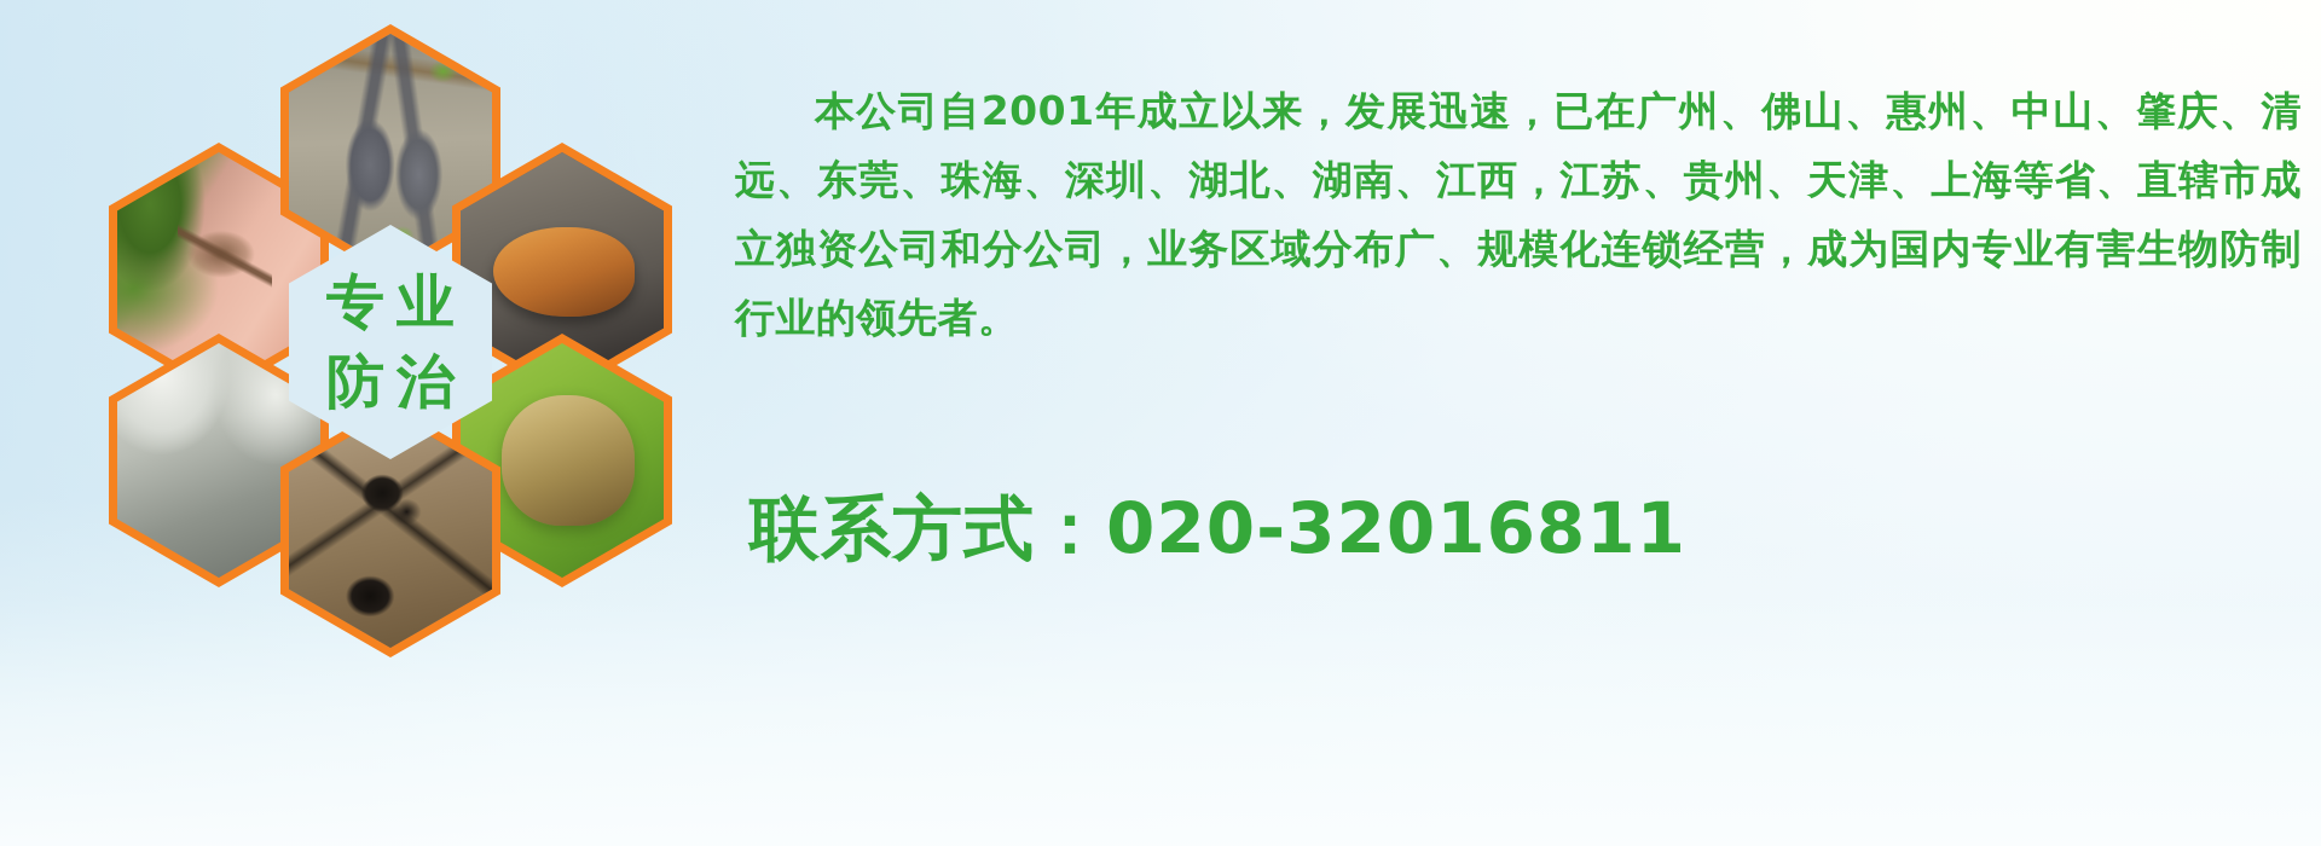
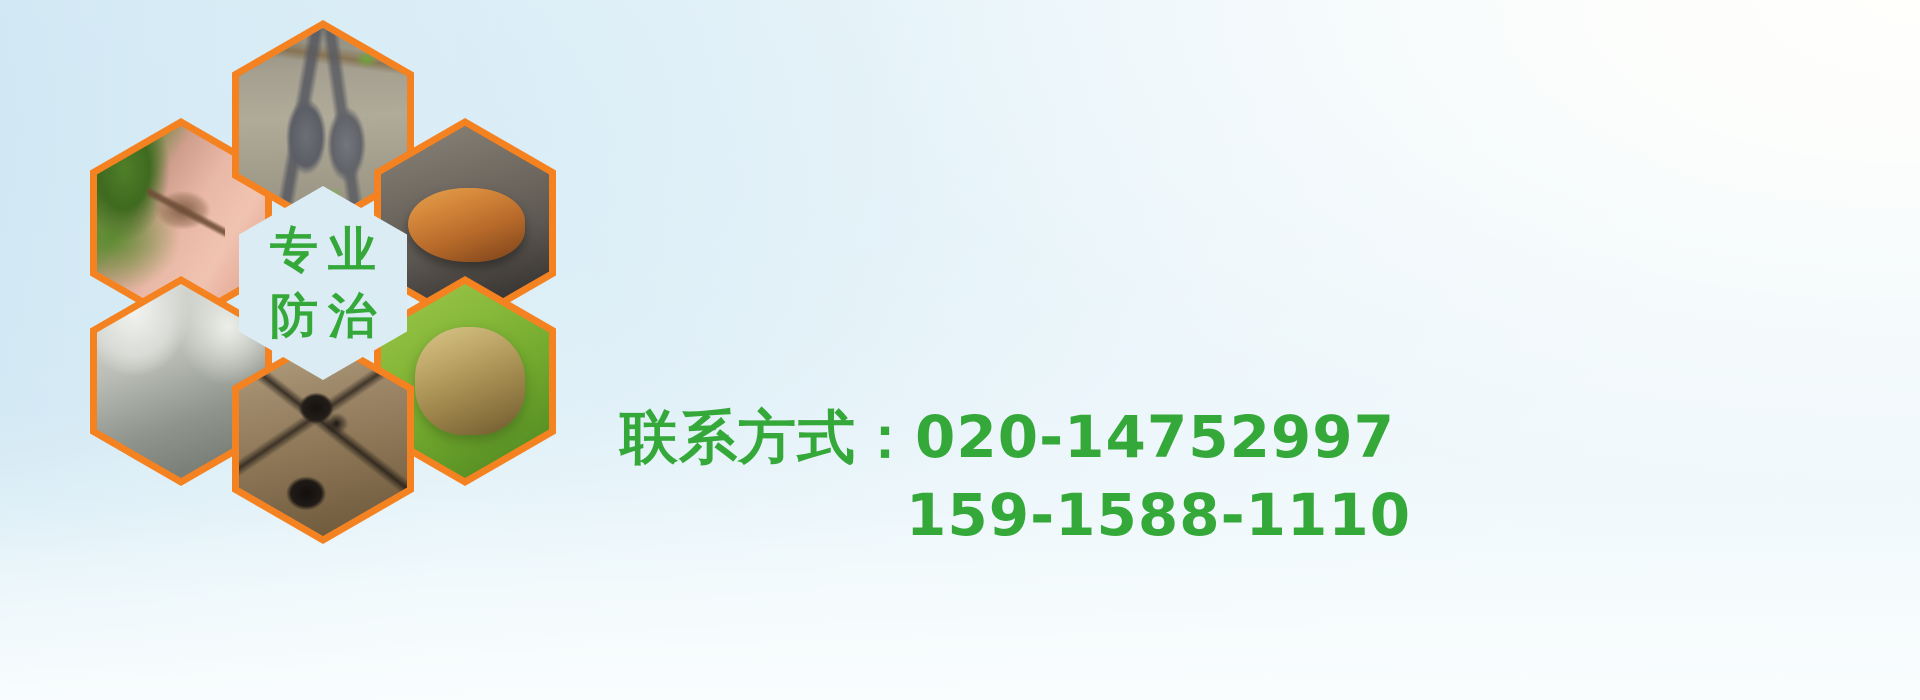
  专业
  防治
- 本公司自2001年成立以来，发展迅速，已在广州、佛山、惠州、中山、肇庆、清远、东莞、珠海、深圳、湖北、湖南、江西，江苏、贵州、天津、上海等省、直辖市成立独资公司和分公司，业务区域分布广、规模化连锁经营，成为国内专业有害生物防制行业的领先者。
- 联系方式：020-32016811
+ 联系方式：020-14752997
+ 159-1588-1110
